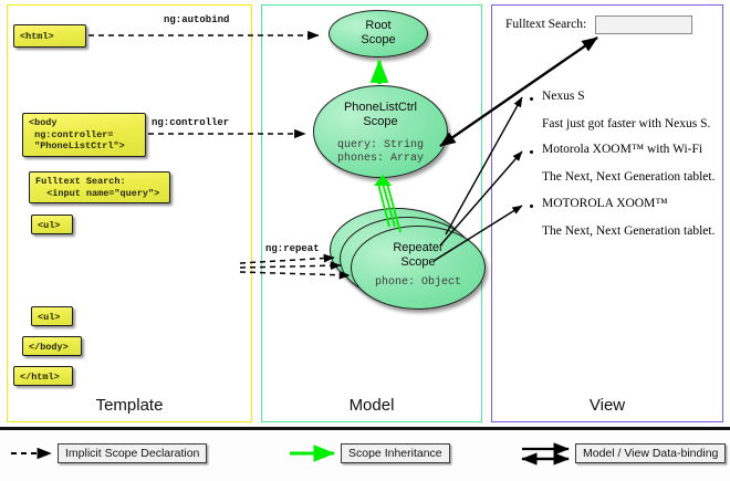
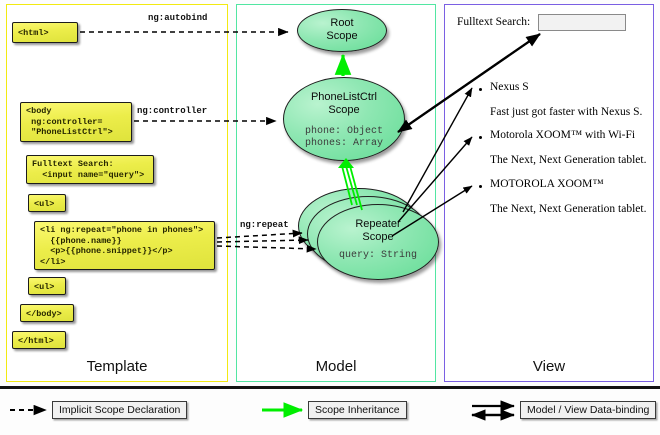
  Template
  Model
  View
  <html>
  <body
  ng:controller=
  "PhoneListCtrl">
  Fulltext Search:
  <input name="query">
  <ul>
+ <li ng:repeat="phone in phones">
+ {{phone.name}}
+ <p>{{phone.snippet}}</p>
+ </li>
  <ul>
  </body>
  </html>
  ng:autobind
  ng:controller
  ng:repeat
  Root
  Scope
  PhoneListCtrl
  Scope
- query: String
+ phone: Object
  phones: Array
  Repeater
  Scope
- phone: Object
+ query: String
  Fulltext Search:
  Nexus S
  Fast just got faster with Nexus S.
  Motorola XOOM™ with Wi-Fi
  The Next, Next Generation tablet.
  MOTOROLA XOOM™
  The Next, Next Generation tablet.
  Implicit Scope Declaration
  Scope Inheritance
  Model / View Data-binding
